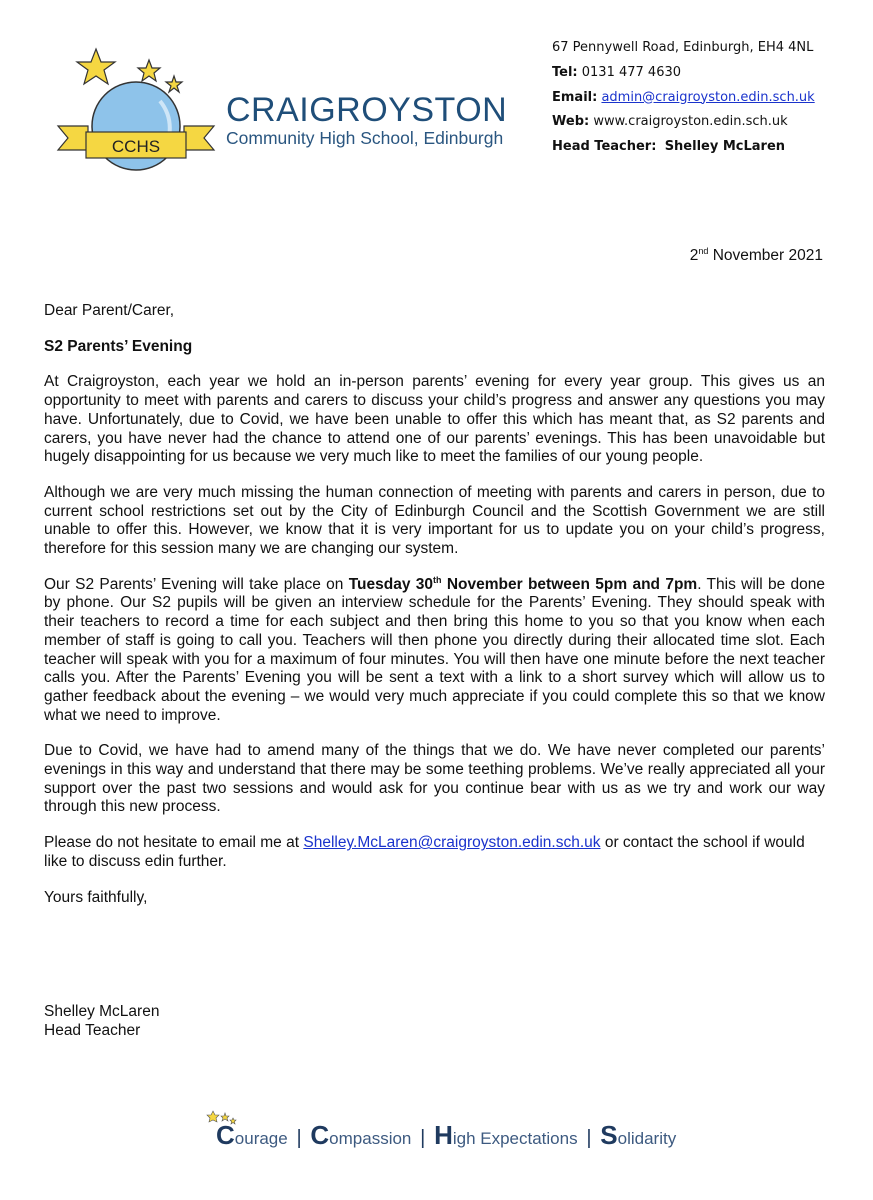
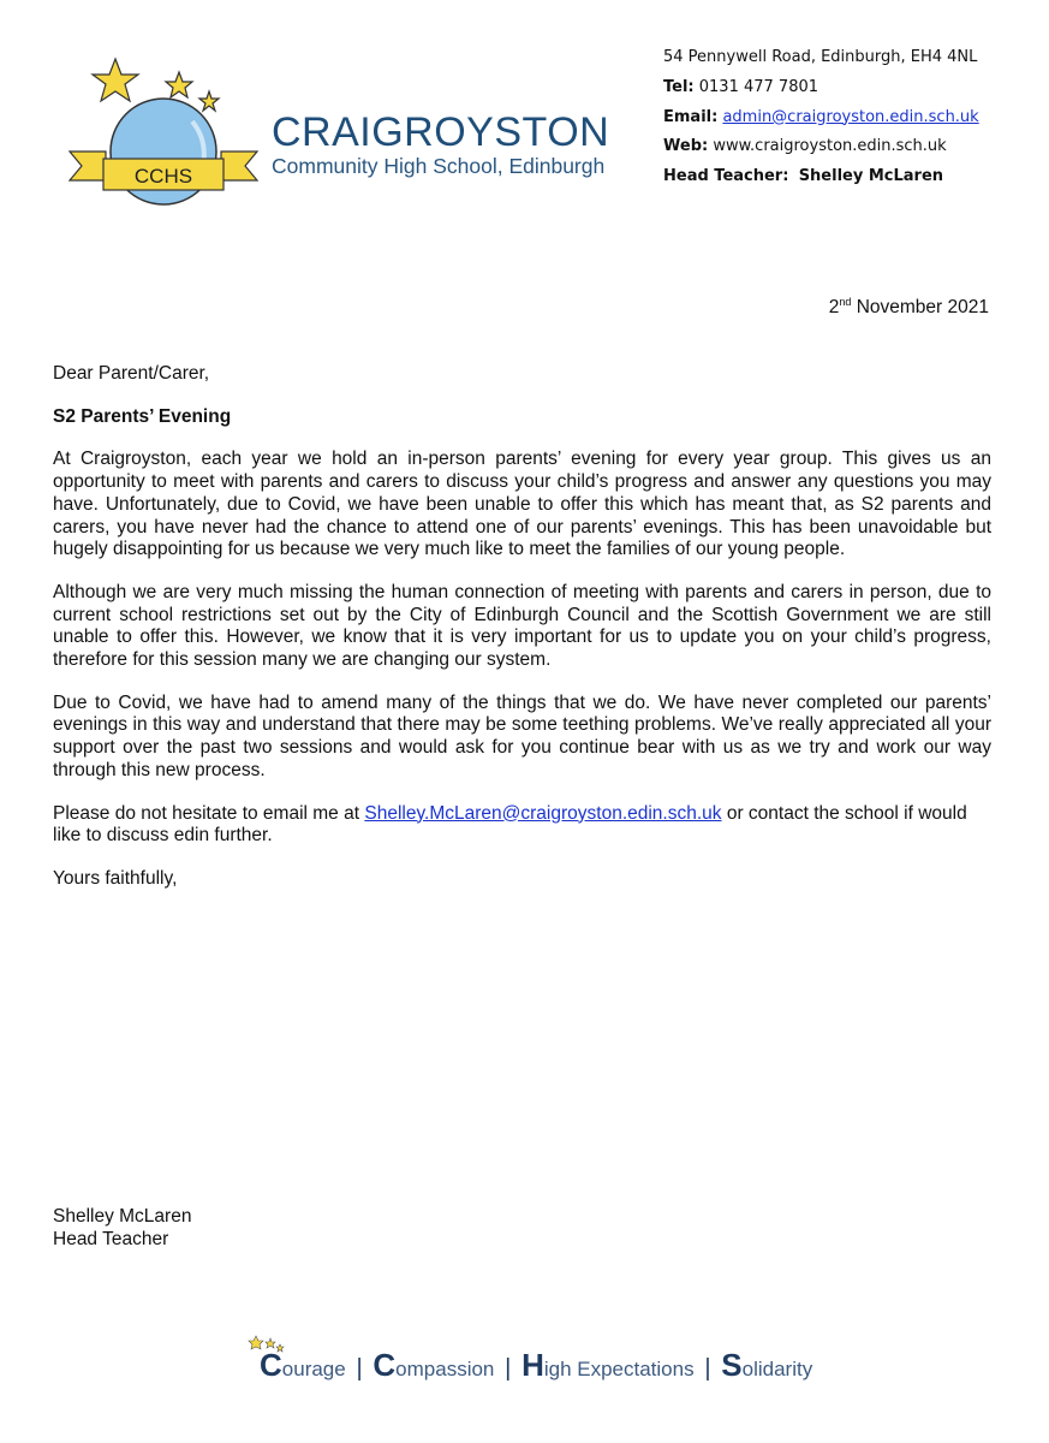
  CCHS
  CRAIGROYSTON
  Community High School, Edinburgh
- 67 Pennywell Road, Edinburgh, EH4 4NL
+ 54 Pennywell Road, Edinburgh, EH4 4NL
- Tel: 0131 477 4630
+ Tel: 0131 477 7801
  Email: admin@craigroyston.edin.sch.uk
  Web: www.craigroyston.edin.sch.uk
  Head Teacher: Shelley McLaren
  2nd November 2021
  Dear Parent/Carer,
  S2 Parents’ Evening
  At Craigroyston, each year we hold an in-person parents’ evening for every year group. This gives us an opportunity to meet with parents and carers to discuss your child’s progress and answer any questions you may have. Unfortunately, due to Covid, we have been unable to offer this which has meant that, as S2 parents and carers, you have never had the chance to attend one of our parents’ evenings. This has been unavoidable but hugely disappointing for us because we very much like to meet the families of our young people.
  Although we are very much missing the human connection of meeting with parents and carers in person, due to current school restrictions set out by the City of Edinburgh Council and the Scottish Government we are still unable to offer this. However, we know that it is very important for us to update you on your child’s progress, therefore for this session many we are changing our system.
- Our S2 Parents’ Evening will take place on Tuesday 30th November between 5pm and 7pm. This will be done by phone. Our S2 pupils will be given an interview schedule for the Parents’ Evening. They should speak with their teachers to record a time for each subject and then bring this home to you so that you know when each member of staff is going to call you. Teachers will then phone you directly during their allocated time slot. Each teacher will speak with you for a maximum of four minutes. You will then have one minute before the next teacher calls you. After the Parents’ Evening you will be sent a text with a link to a short survey which will allow us to gather feedback about the evening – we would very much appreciate if you could complete this so that we know what we need to improve.
  Due to Covid, we have had to amend many of the things that we do. We have never completed our parents’ evenings in this way and understand that there may be some teething problems. We’ve really appreciated all your support over the past two sessions and would ask for you continue bear with us as we try and work our way through this new process.
  Please do not hesitate to email me at Shelley.McLaren@craigroyston.edin.sch.uk or contact the school if would like to discuss edin further.
  Yours faithfully,
  Shelley McLaren
  Head Teacher
  Courage | Compassion | High Expectations | Solidarity
